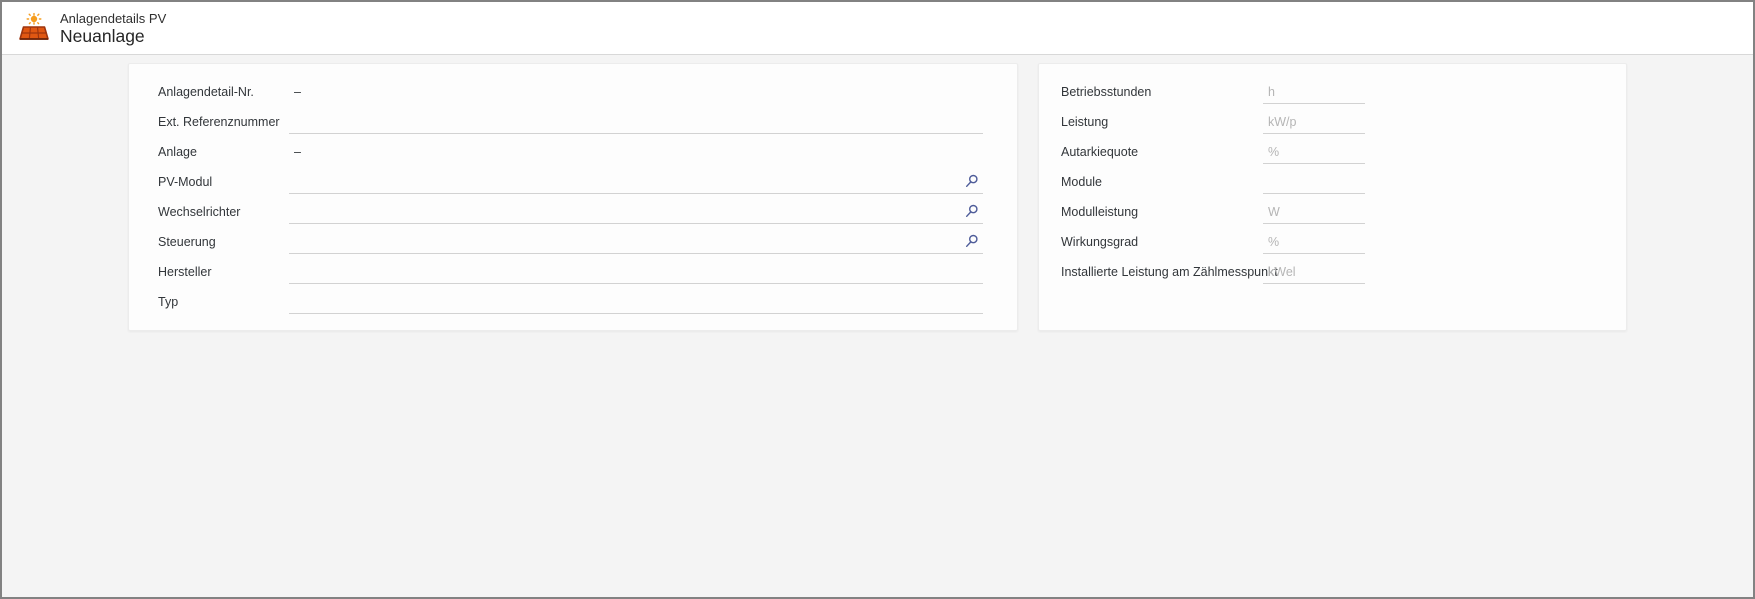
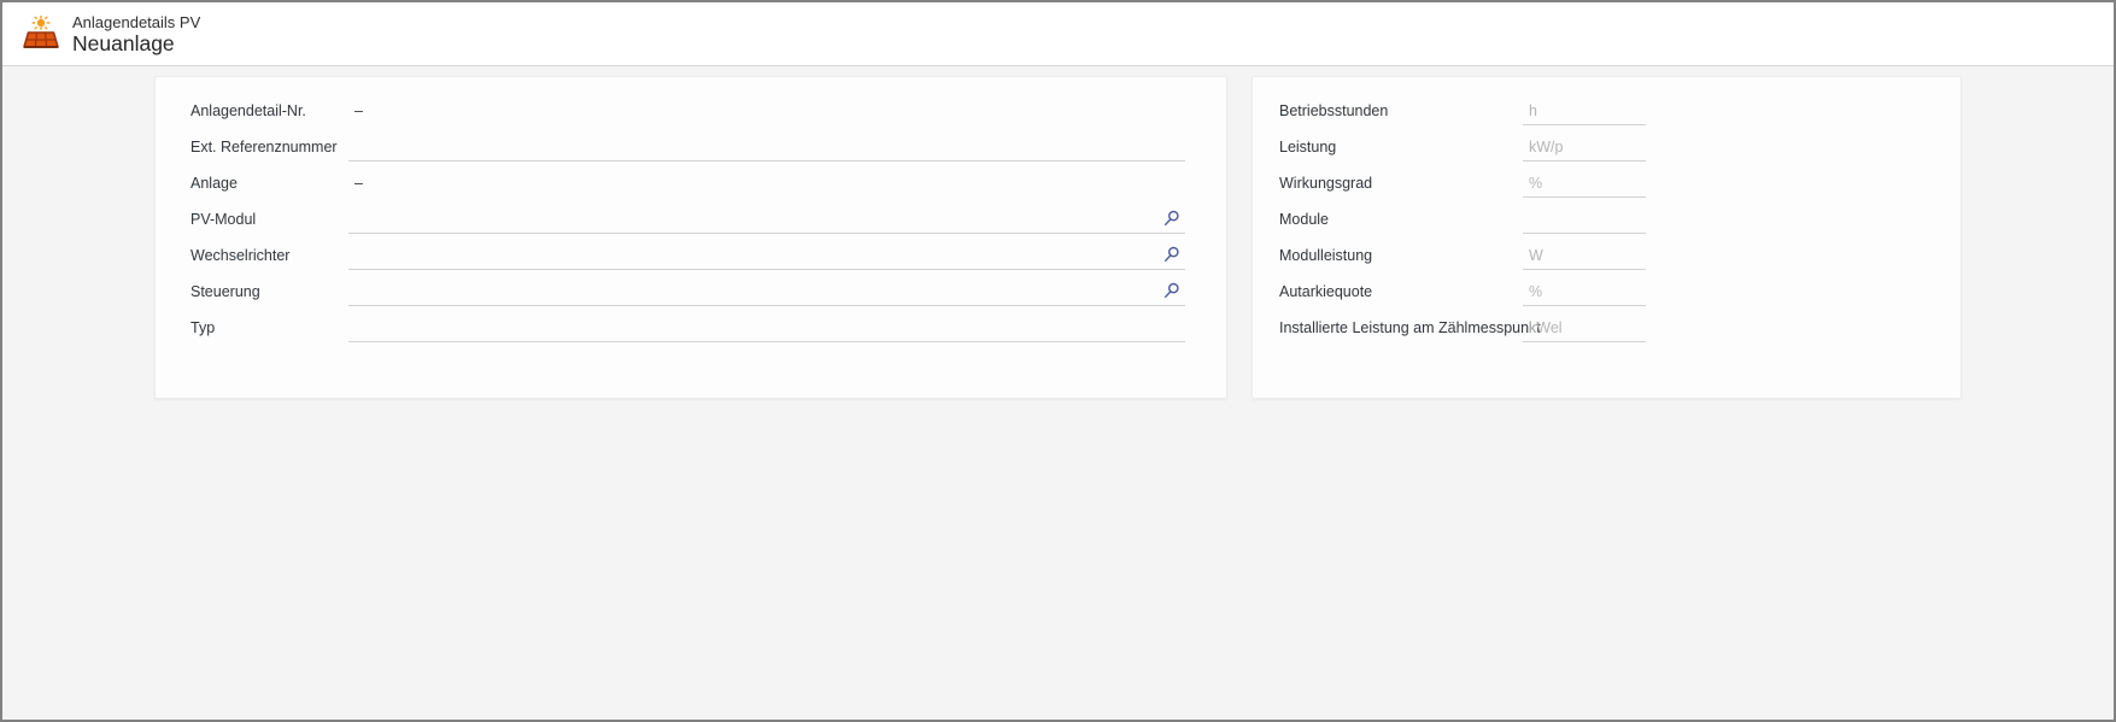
  Anlagendetails PV
  Neuanlage
  Anlagendetail-Nr.
  –
  Ext. Referenznummer
  Anlage
  –
  PV-Modul
  Wechselrichter
  Steuerung
- Hersteller
  Typ
  Betriebsstunden
  h
  Leistung
  kW/p
- Autarkiequote
+ Wirkungsgrad
  %
  Module
  Modulleistung
  W
- Wirkungsgrad
+ Autarkiequote
  %
  Installierte Leistung am Zählmesspu
  kWel
